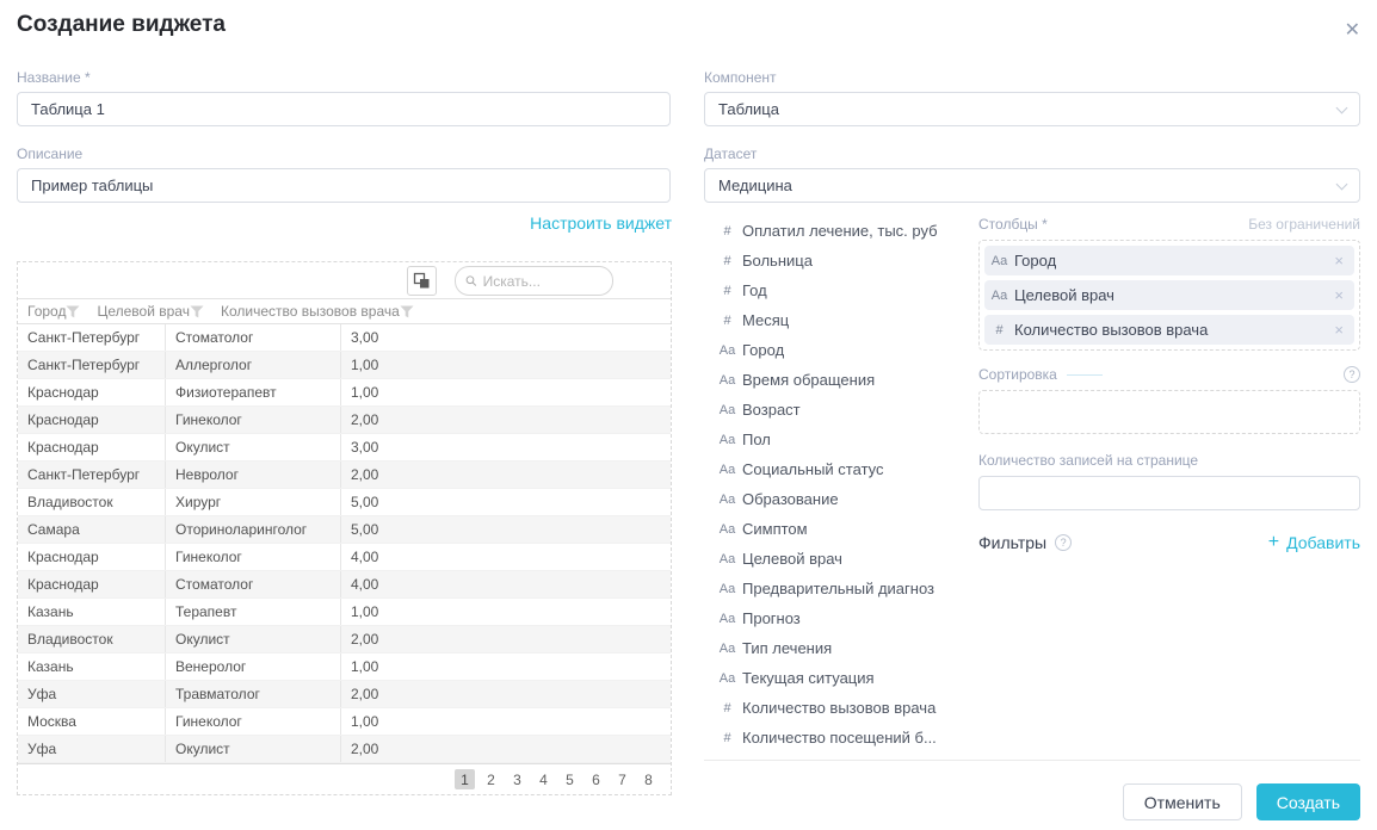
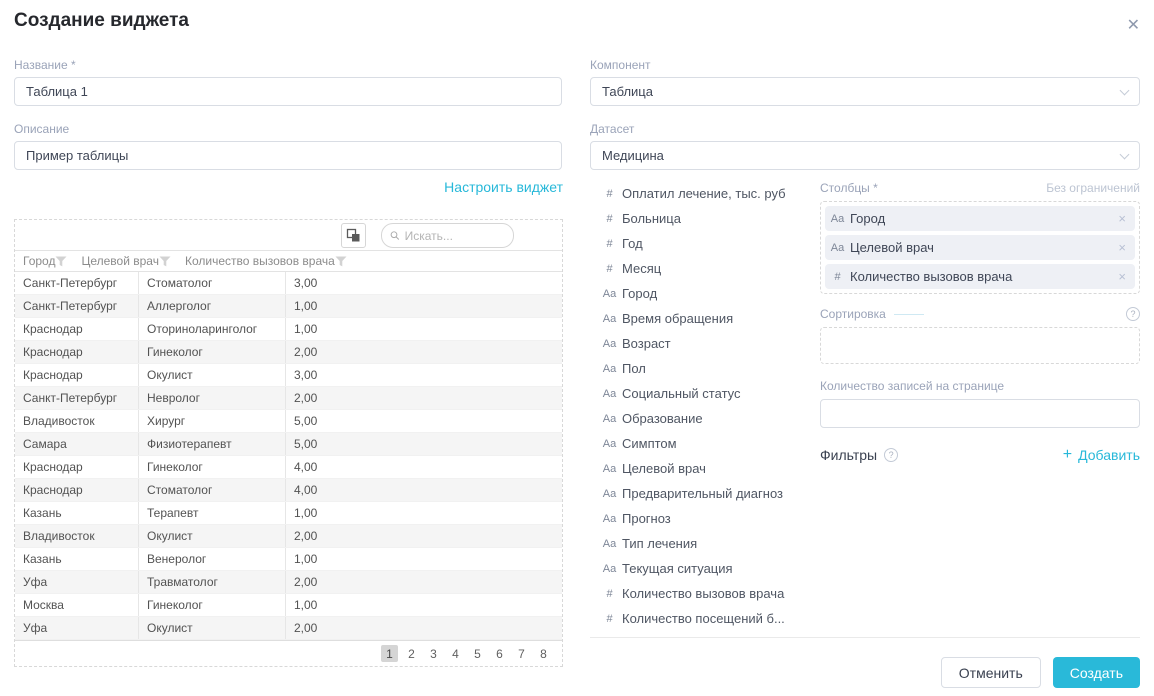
  Создание виджета
  ✕
  Название *
  Таблица 1
  Описание
  Пример таблицы
  Компонент
  Таблица
  Датасет
  Медицина
  Настроить виджет
  Искать...
  Город
  Целевой врач
  Количество вызовов врача
  Санкт-Петербург
  Стоматолог
  3,00
  Санкт-Петербург
  Аллерголог
  1,00
  Краснодар
- Физиотерапевт
+ Оториноларинголог
  1,00
  Краснодар
  Гинеколог
  2,00
  Краснодар
  Окулист
  3,00
  Санкт-Петербург
  Невролог
  2,00
  Владивосток
  Хирург
  5,00
  Самара
- Оториноларинголог
+ Физиотерапевт
  5,00
  Краснодар
  Гинеколог
  4,00
  Краснодар
  Стоматолог
  4,00
  Казань
  Терапевт
  1,00
  Владивосток
  Окулист
  2,00
  Казань
  Венеролог
  1,00
  Уфа
  Травматолог
  2,00
  Москва
  Гинеколог
  1,00
  Уфа
  Окулист
  2,00
  1
  2
  3
  4
  5
  6
  7
  8
  #
  Оплатил лечение, тыс. руб
  #
  Больница
  #
  Год
  #
  Месяц
  Aa
  Город
  Aa
  Время обращения
  Aa
  Возраст
  Aa
  Пол
  Aa
  Социальный статус
  Aa
  Образование
  Aa
  Симптом
  Aa
  Целевой врач
  Aa
  Предварительный диагноз
  Aa
  Прогноз
  Aa
  Тип лечения
  Aa
  Текущая ситуация
  #
  Количество вызовов врача
  #
  Количество посещений б...
  Столбцы *
  Без ограничений
  Aa
  Город
  ×
  Aa
  Целевой врач
  ×
  #
  Количество вызовов врача
  ×
  Сортировка
  ?
  Количество записей на странице
  Фильтры
  ?
  +
  Добавить
  Отменить
  Создать
